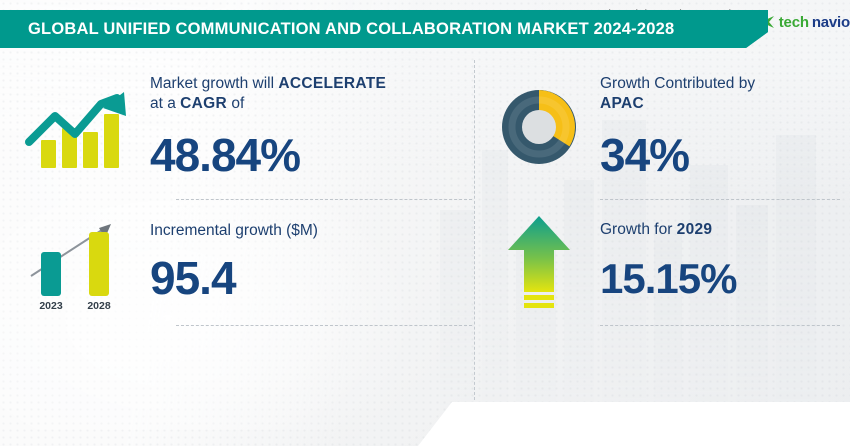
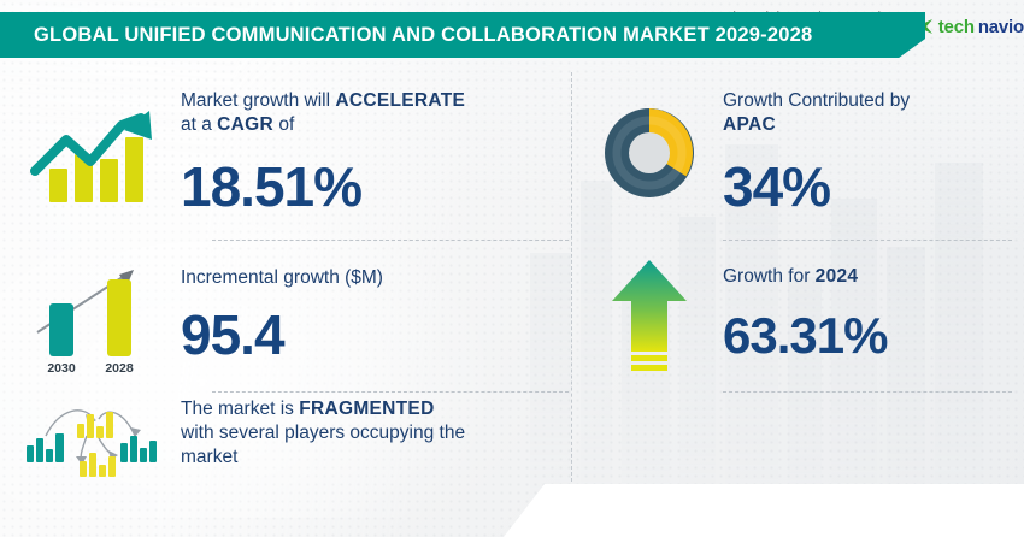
- GLOBAL UNIFIED COMMUNICATION AND COLLABORATION MARKET 2024-2028
+ GLOBAL UNIFIED COMMUNICATION AND COLLABORATION MARKET 2029-2028
  Market growth will ACCELERATE
  at a CAGR of
- 48.84%
+ 18.51%
- 2023
+ 2030
  2028
  Incremental growth ($M)
  95.4
+ The market is FRAGMENTED
+ with several players occupying the
+ market
  Growth Contributed by
  APAC
  34%
- Growth for 2029
+ Growth for 2024
- 15.15%
+ 63.31%
  tech
  navio
